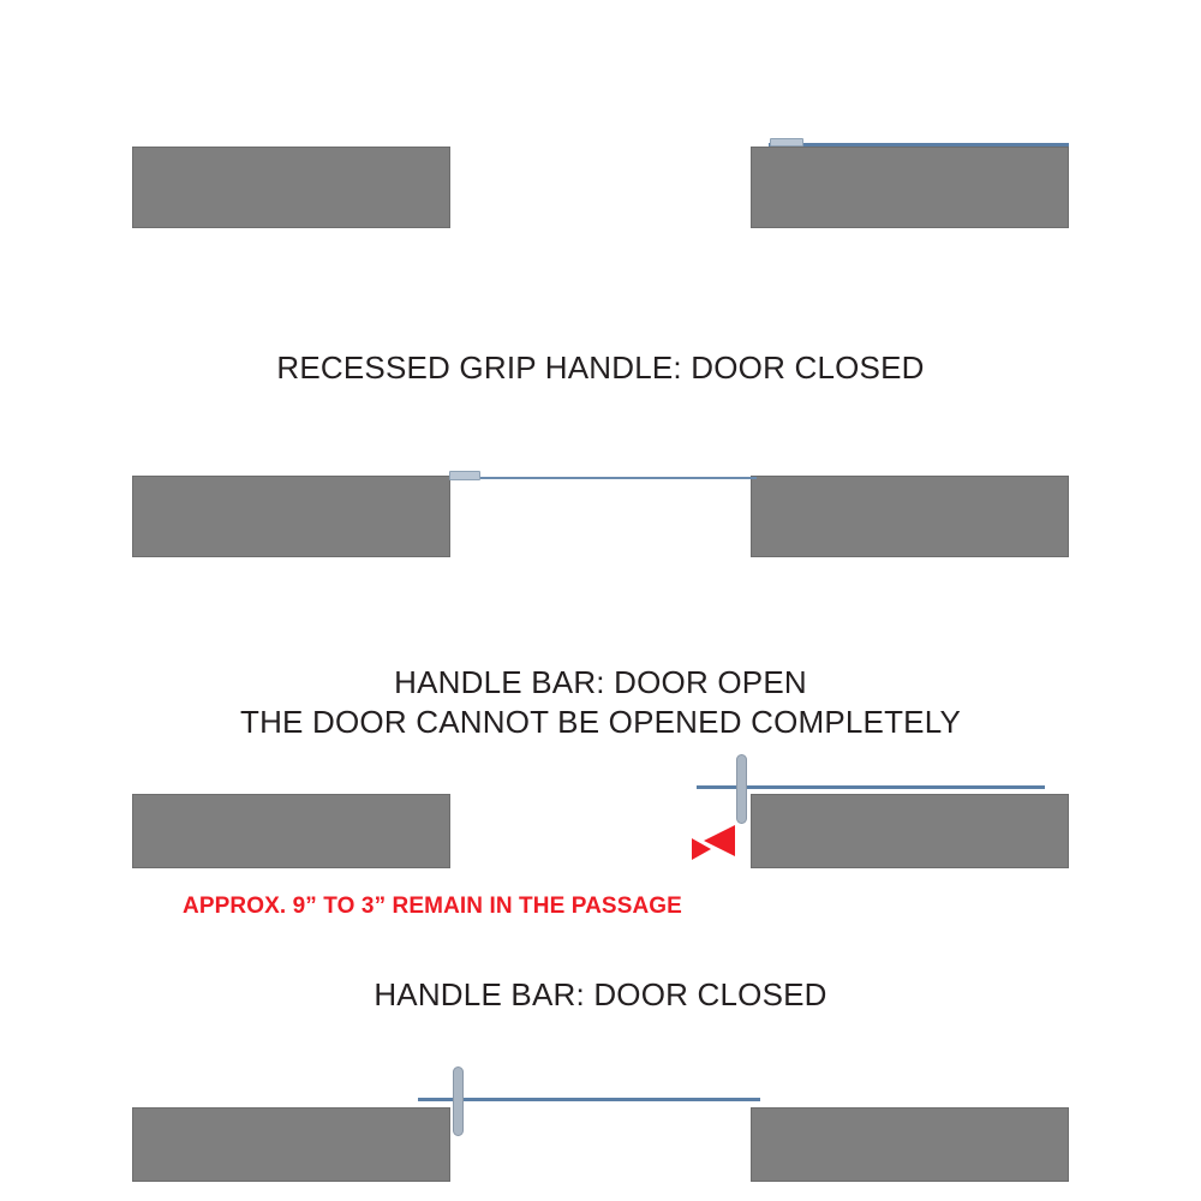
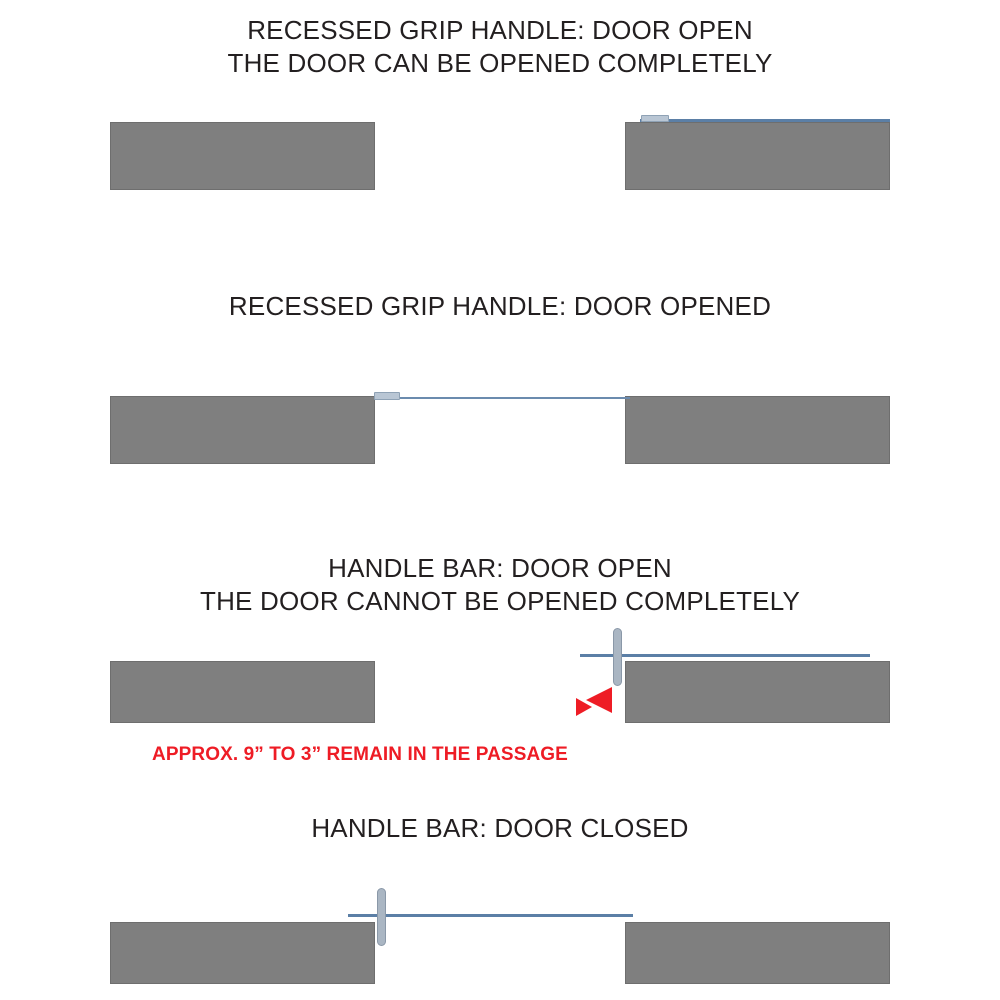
+ RECESSED GRIP HANDLE: DOOR OPEN
+ THE DOOR CAN BE OPENED COMPLETELY
- RECESSED GRIP HANDLE: DOOR CLOSED
+ RECESSED GRIP HANDLE: DOOR OPENED
  HANDLE BAR: DOOR OPEN
  THE DOOR CANNOT BE OPENED COMPLETELY
  APPROX. 9” TO 3” REMAIN IN THE PASSAGE
  HANDLE BAR: DOOR CLOSED
